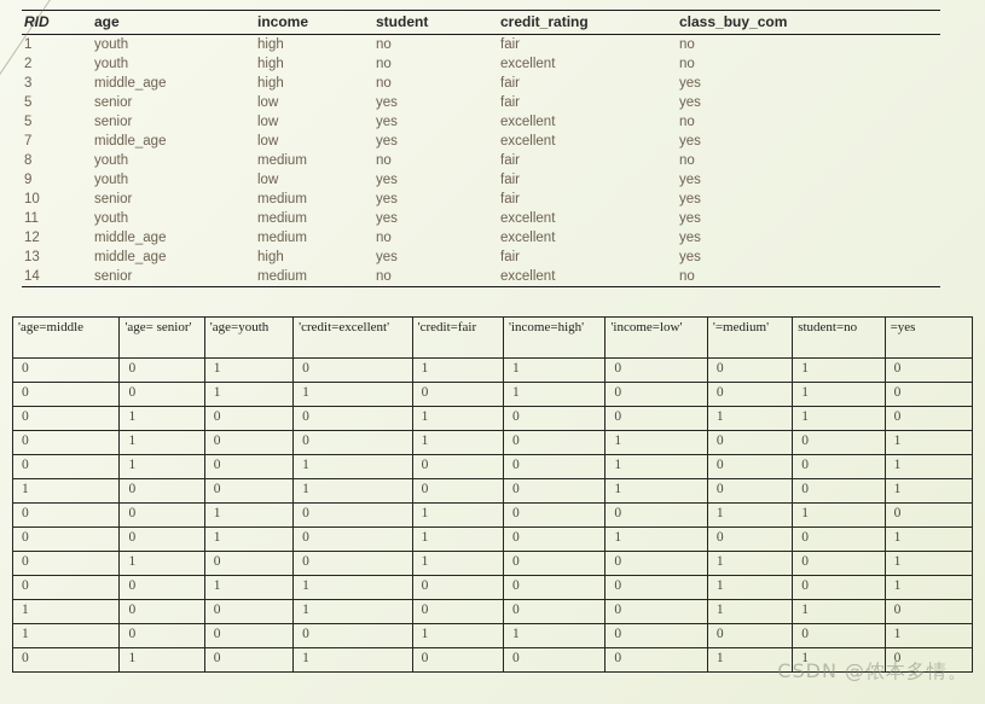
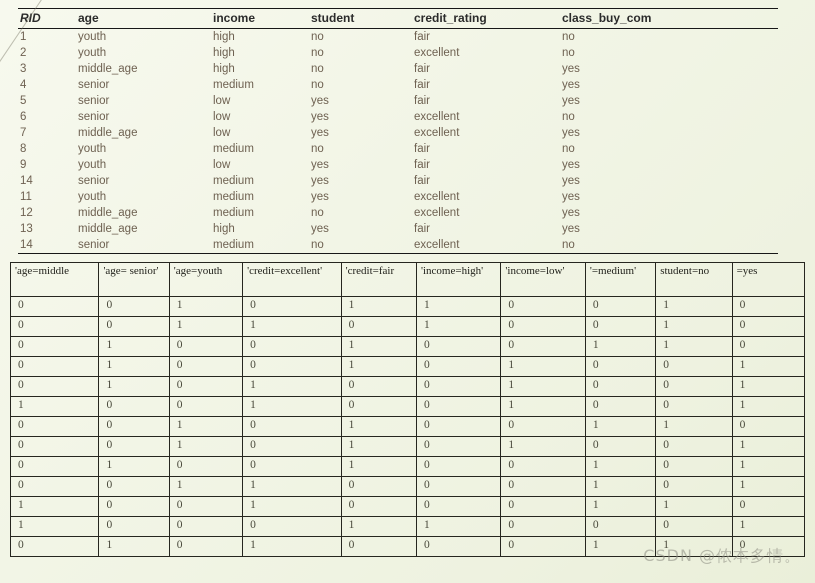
  RID	age	income	student	credit_rating	class_buy_com
  1	youth	high	no	fair	no
  2	youth	high	no	excellent	no
  3	middle_age	high	no	fair	yes
+ 4	senior	medium	no	fair	yes
  5	senior	low	yes	fair	yes
- 5	senior	low	yes	excellent	no
+ 6	senior	low	yes	excellent	no
  7	middle_age	low	yes	excellent	yes
  8	youth	medium	no	fair	no
  9	youth	low	yes	fair	yes
- 10	senior	medium	yes	fair	yes
+ 14	senior	medium	yes	fair	yes
  11	youth	medium	yes	excellent	yes
  12	middle_age	medium	no	excellent	yes
  13	middle_age	high	yes	fair	yes
  14	senior	medium	no	excellent	no
  'age=middle	'age= senior'	'age=youth	'credit=excellent'	'credit=fair	'income=high'	'income=low'	'=medium'	student=no	=yes
  0	0	1	0	1	1	0	0	1	0
  0	0	1	1	0	1	0	0	1	0
  0	1	0	0	1	0	0	1	1	0
  0	1	0	0	1	0	1	0	0	1
  0	1	0	1	0	0	1	0	0	1
  1	0	0	1	0	0	1	0	0	1
  0	0	1	0	1	0	0	1	1	0
  0	0	1	0	1	0	1	0	0	1
  0	1	0	0	1	0	0	1	0	1
  0	0	1	1	0	0	0	1	0	1
  1	0	0	1	0	0	0	1	1	0
  1	0	0	0	1	1	0	0	0	1
  0	1	0	1	0	0	0	1	1	0
  CSDN @侬本多情。
